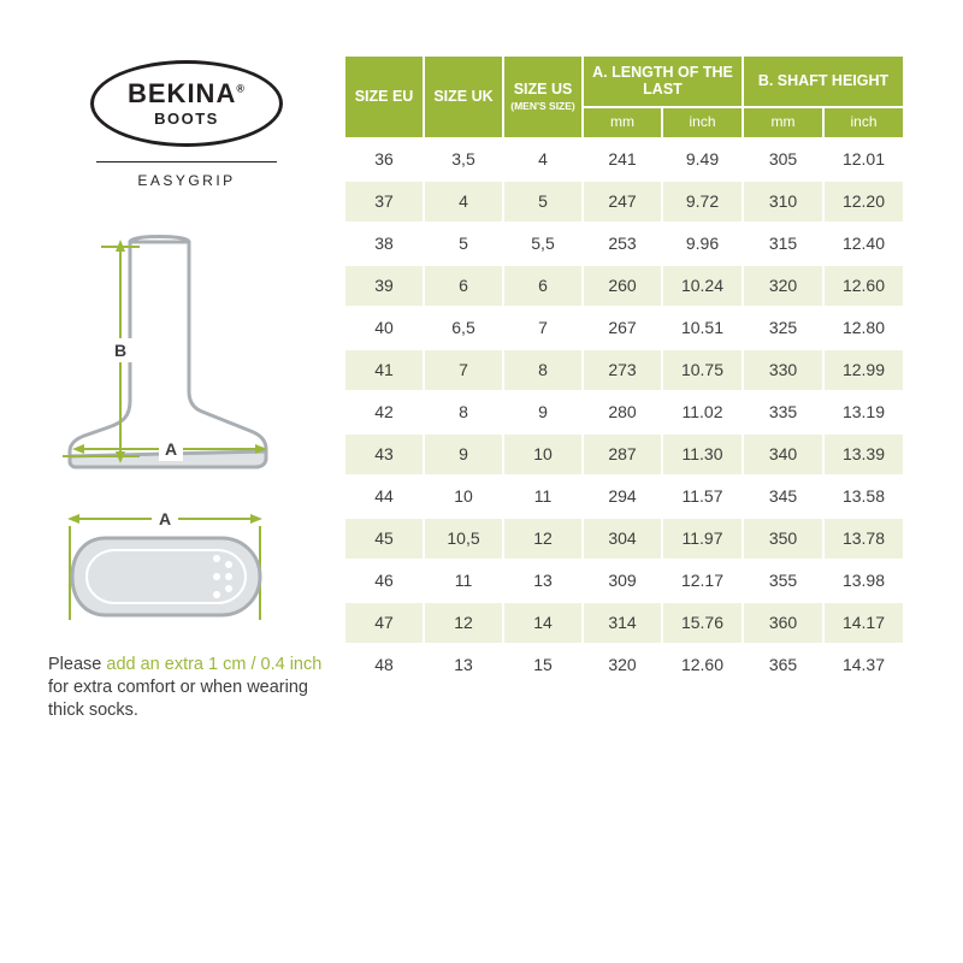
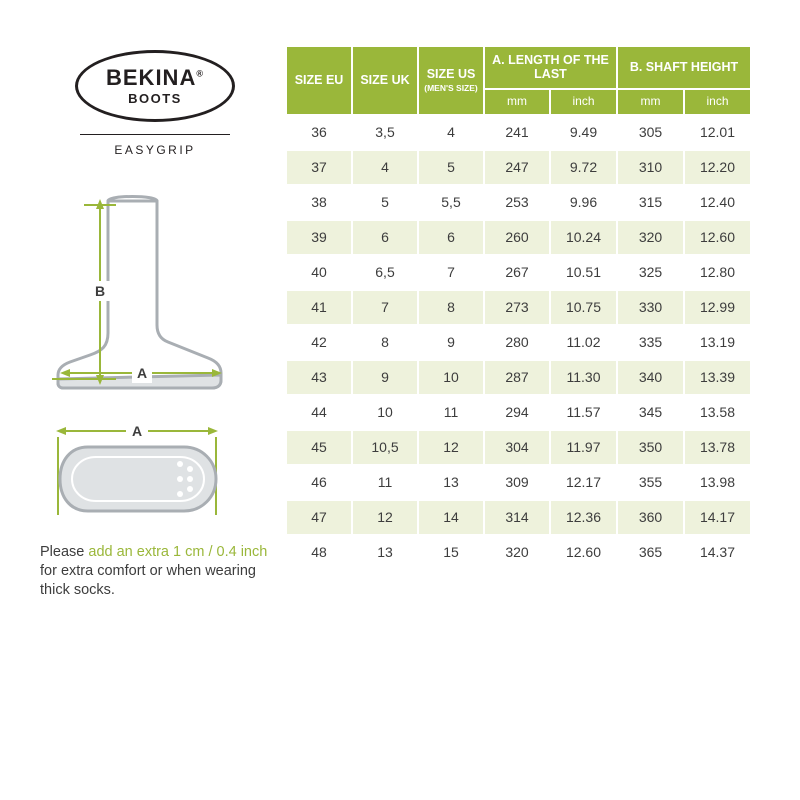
  BEKINA®
  BOOTS
  EASYGRIP
  B
  A
  A
  Please add an extra 1 cm / 0.4 inch for extra comfort or when wearing thick socks.
  SIZE EU	SIZE UK	SIZE US (MEN'S SIZE)	A. LENGTH OF THE LAST	B. SHAFT HEIGHT
  mm	inch	mm	inch
  36	3,5	4	241	9.49	305	12.01
  37	4	5	247	9.72	310	12.20
  38	5	5,5	253	9.96	315	12.40
  39	6	6	260	10.24	320	12.60
  40	6,5	7	267	10.51	325	12.80
  41	7	8	273	10.75	330	12.99
  42	8	9	280	11.02	335	13.19
  43	9	10	287	11.30	340	13.39
  44	10	11	294	11.57	345	13.58
  45	10,5	12	304	11.97	350	13.78
  46	11	13	309	12.17	355	13.98
- 47	12	14	314	15.76	360	14.17
+ 47	12	14	314	12.36	360	14.17
  48	13	15	320	12.60	365	14.37
